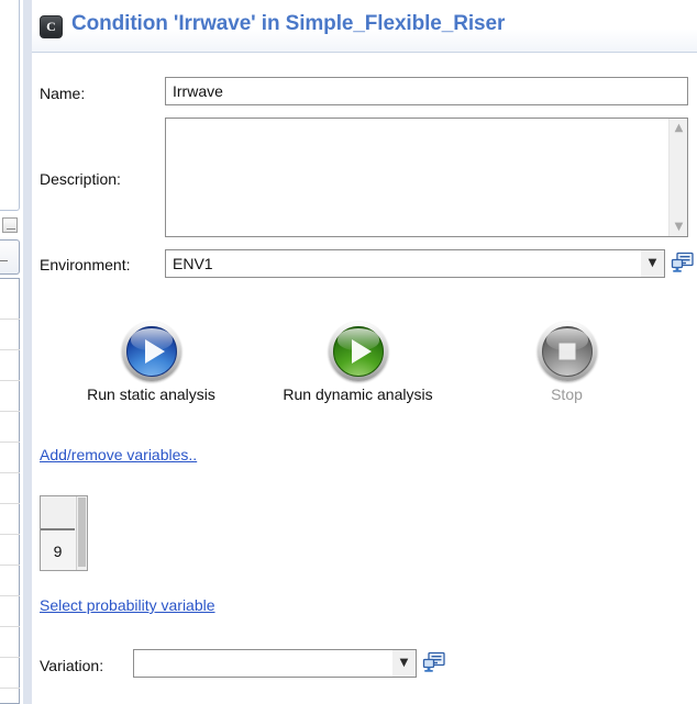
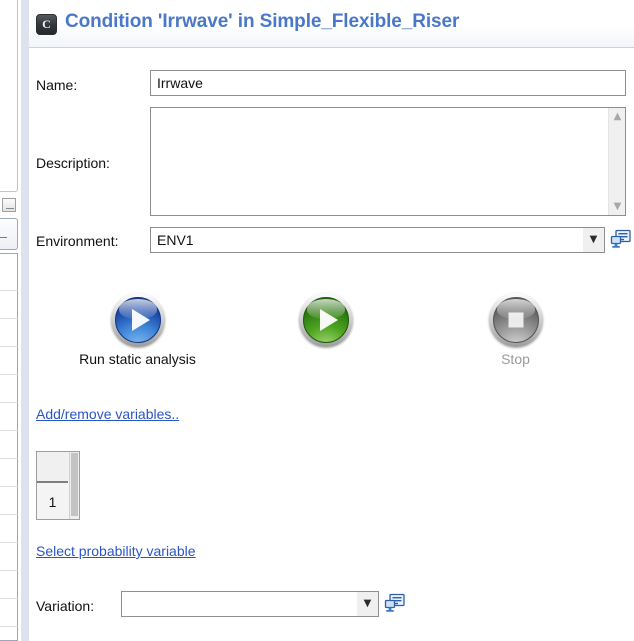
  C
  Condition 'Irrwave' in Simple_Flexible_Riser
  Name:
  Irrwave
  Description:
  ▲
  ▼
  Environment:
  ENV1
  ▼
  Run static analysis
- Run dynamic analysis
  Stop
  Add/remove variables..
- 9
+ 1
  Select probability variable
  Variation:
  ▼
